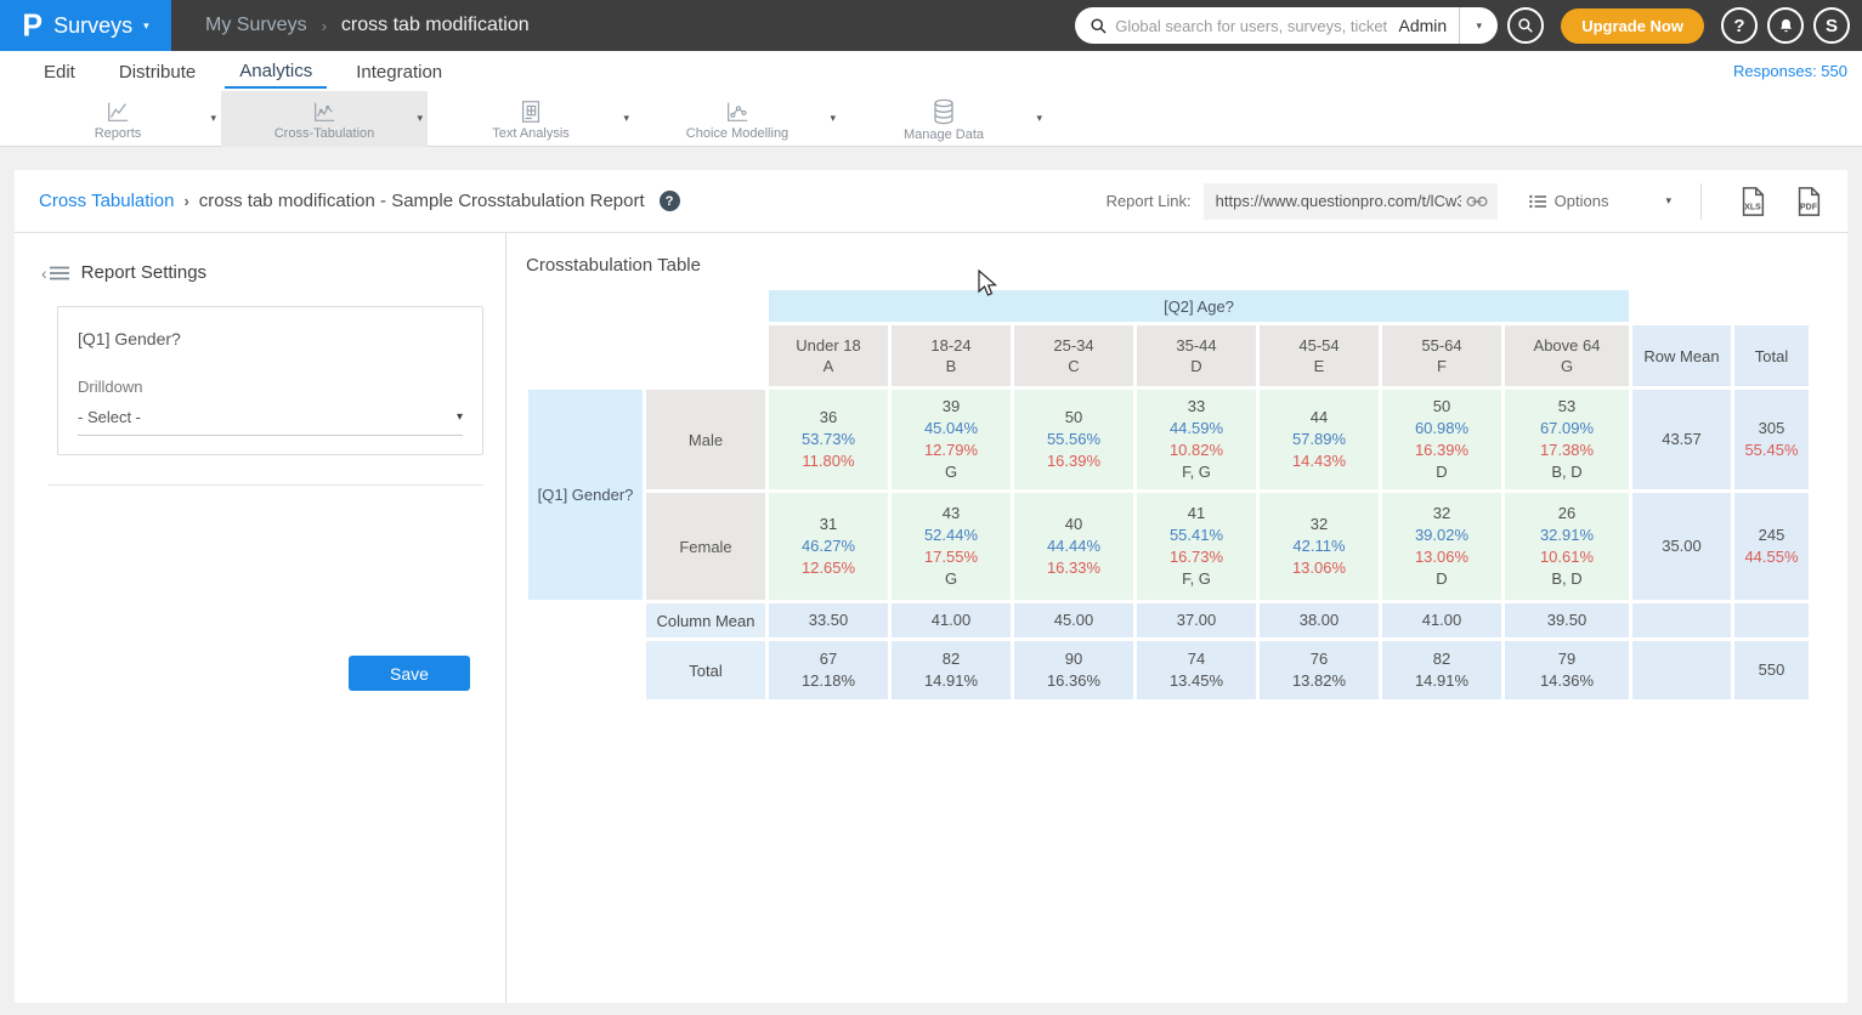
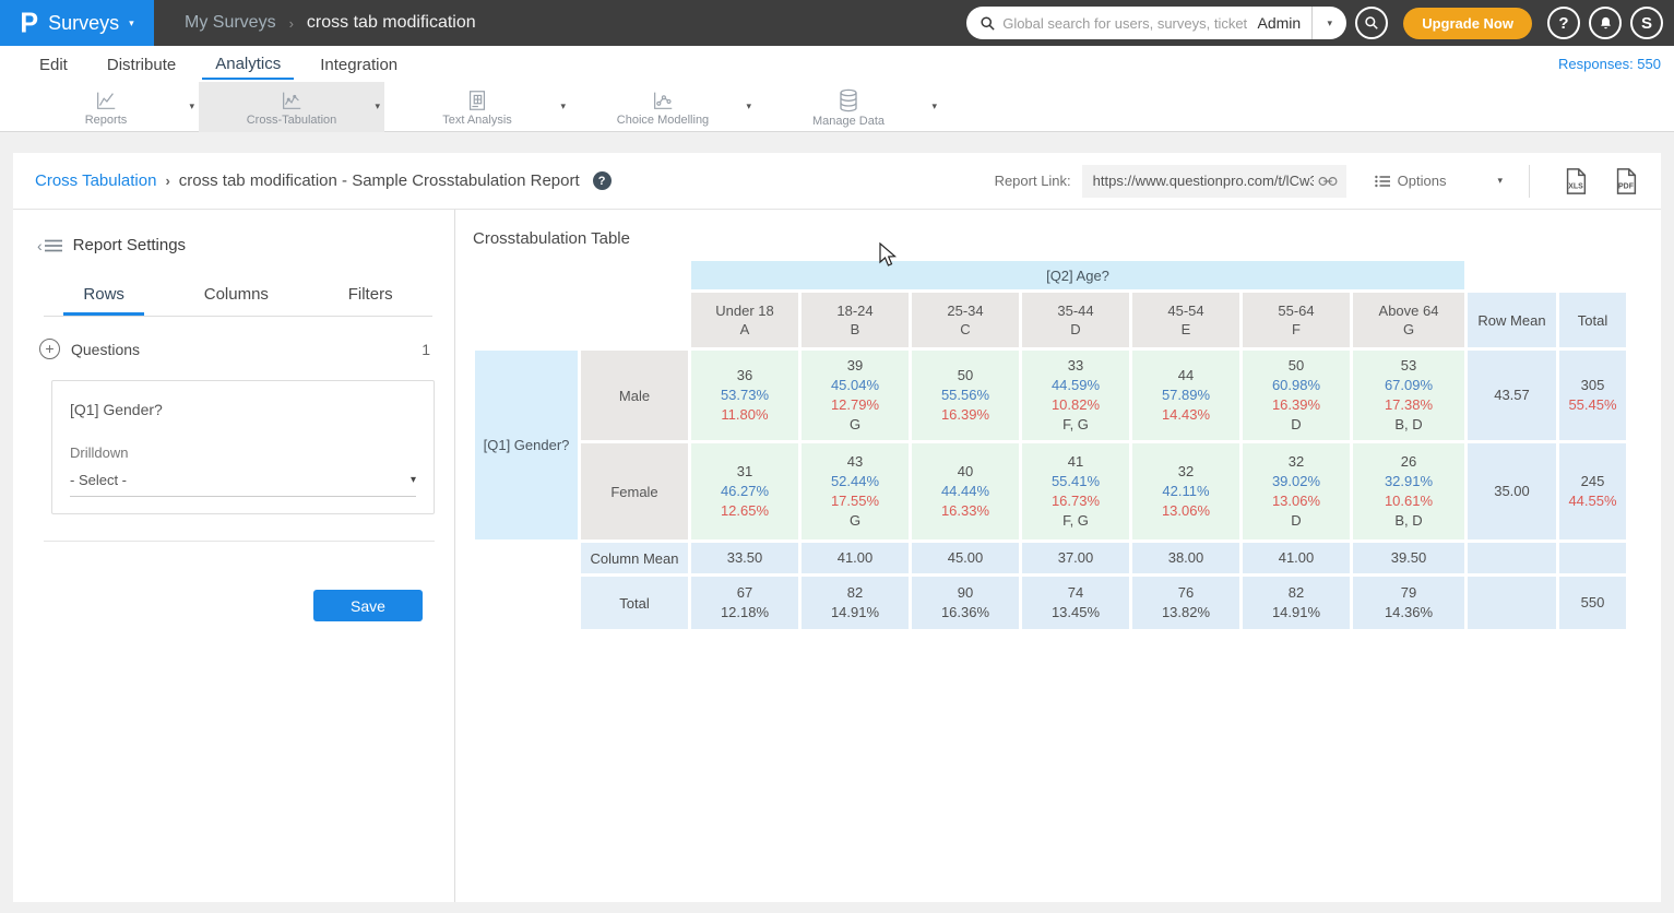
  P
  Surveys
  ▾
  My Surveys
  ›
  cross tab modification
  Global search for users, surveys, ticket
  Admin
  ▾
  Upgrade Now
  ?
  S
  Edit
  Distribute
  Analytics
  Integration
  Responses: 550
  Reports
  ▾
  Cross-Tabulation
  ▾
  Text Analysis
  ▾
  Choice Modelling
  ▾
  Manage Data
  ▾
  Cross Tabulation
  ›
  cross tab modification - Sample Crosstabulation Report
  ?
  Report Link:
  https://www.questionpro.com/t/lCw
  Options
  ▾
  ‹
  Report Settings
+ Rows
+ Columns
+ Filters
+ +
+ Questions
+ 1
  [Q1] Gender?
  Drilldown
  - Select -
  ▾
  Save
  Crosstabulation Table
  	[Q2] Age?
  	Under 18A	18-24B	25-34C	35-44D	45-54E	55-64F	Above 64G	Row Mean	Total
  [Q1] Gender?	Male	3653.73%11.80%	3945.04%12.79%G	5055.56%16.39%	3344.59%10.82%F, G	4457.89%14.43%	5060.98%16.39%D	5367.09%17.38%B, D	43.57	30555.45%
  Female	3146.27%12.65%	4352.44%17.55%G	4044.44%16.33%	4155.41%16.73%F, G	3242.11%13.06%	3239.02%13.06%D	2632.91%10.61%B, D	35.00	24544.55%
  	Column Mean	33.50	41.00	45.00	37.00	38.00	41.00	39.50
  	Total	6712.18%	8214.91%	9016.36%	7413.45%	7613.82%	8214.91%	7914.36%		550
